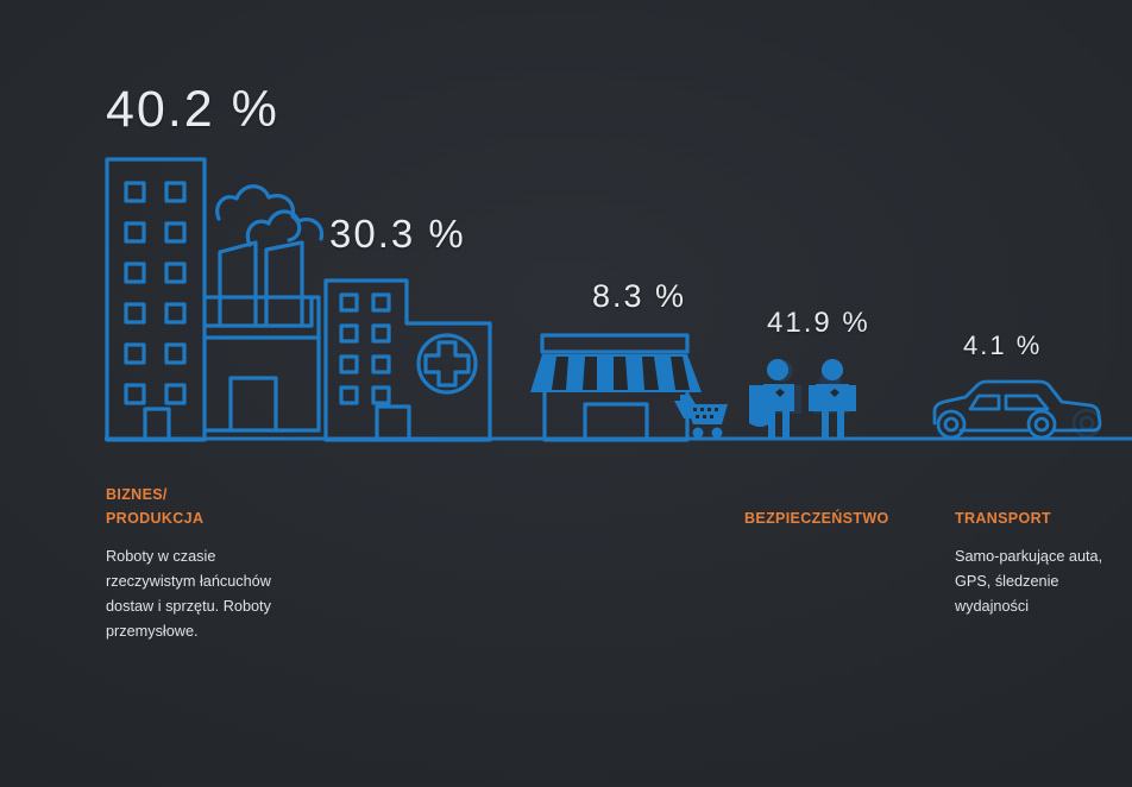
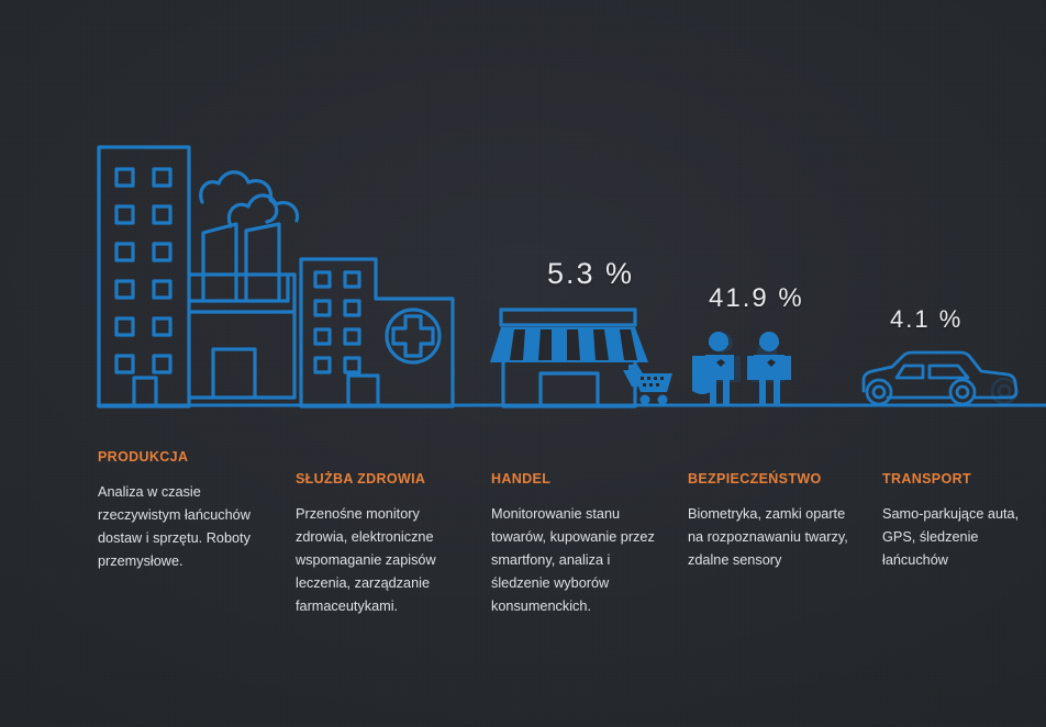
- 40.2 %
- 30.3 %
- 8.3 %
+ 5.3 %
  41.9 %
  4.1 %
- BIZNES/
  PRODUKCJA
- Roboty w czasie rzeczywistym łańcuchów dostaw i sprzętu. Roboty przemysłowe.
+ Analiza w czasie rzeczywistym łańcuchów dostaw i sprzętu. Roboty przemysłowe.
+ SŁUŻBA ZDROWIA
+ Przenośne monitory zdrowia, elektroniczne wspomaganie zapisów leczenia, zarządzanie farmaceutykami.
+ HANDEL
+ Monitorowanie stanu towarów, kupowanie przez smartfony, analiza i śledzenie wyborów konsumenckich.
  BEZPIECZEŃSTWO
+ Biometryka, zamki oparte na rozpoznawaniu twarzy, zdalne sensory
  TRANSPORT
- Samo-parkujące auta, GPS, śledzenie wydajności
+ Samo-parkujące auta, GPS, śledzenie łańcuchów
